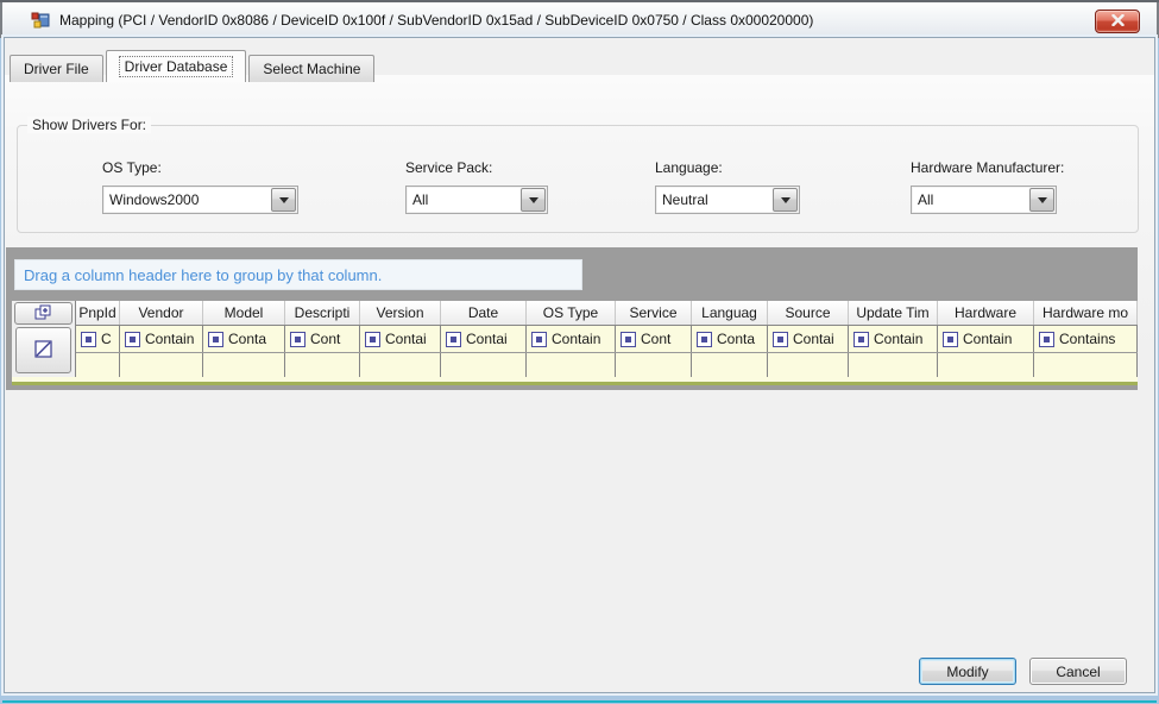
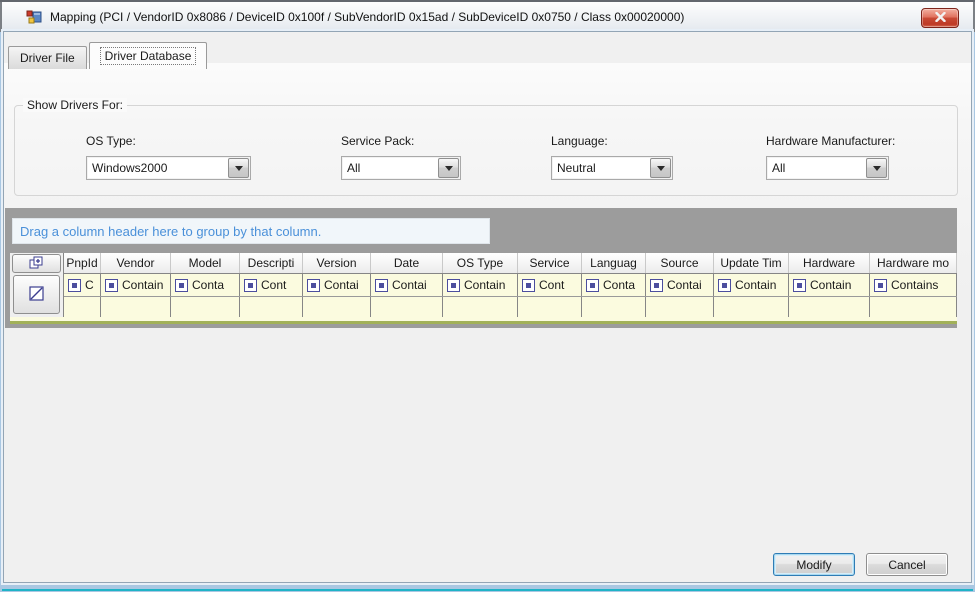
  Mapping (PCI / VendorID 0x8086 / DeviceID 0x100f / SubVendorID 0x15ad / SubDeviceID 0x0750 / Class 0x00020000)
  Driver File
  Driver Database
- Select Machine
  Show Drivers For:
  OS Type:
  Windows2000
  Service Pack:
  All
  Language:
  Neutral
  Hardware Manufacturer:
  All
  Drag a column header here to group by that column.
  PnpId
  Vendor
  Model
  Descripti
  Version
  Date
  OS Type
  Service
  Languag
  Source
  Update Tim
  Hardware
  Hardware mo
  C
  Contain
  Conta
  Cont
  Contai
  Contai
  Contain
  Cont
  Conta
  Contai
  Contain
  Contain
  Contains
  Modify
  Cancel
